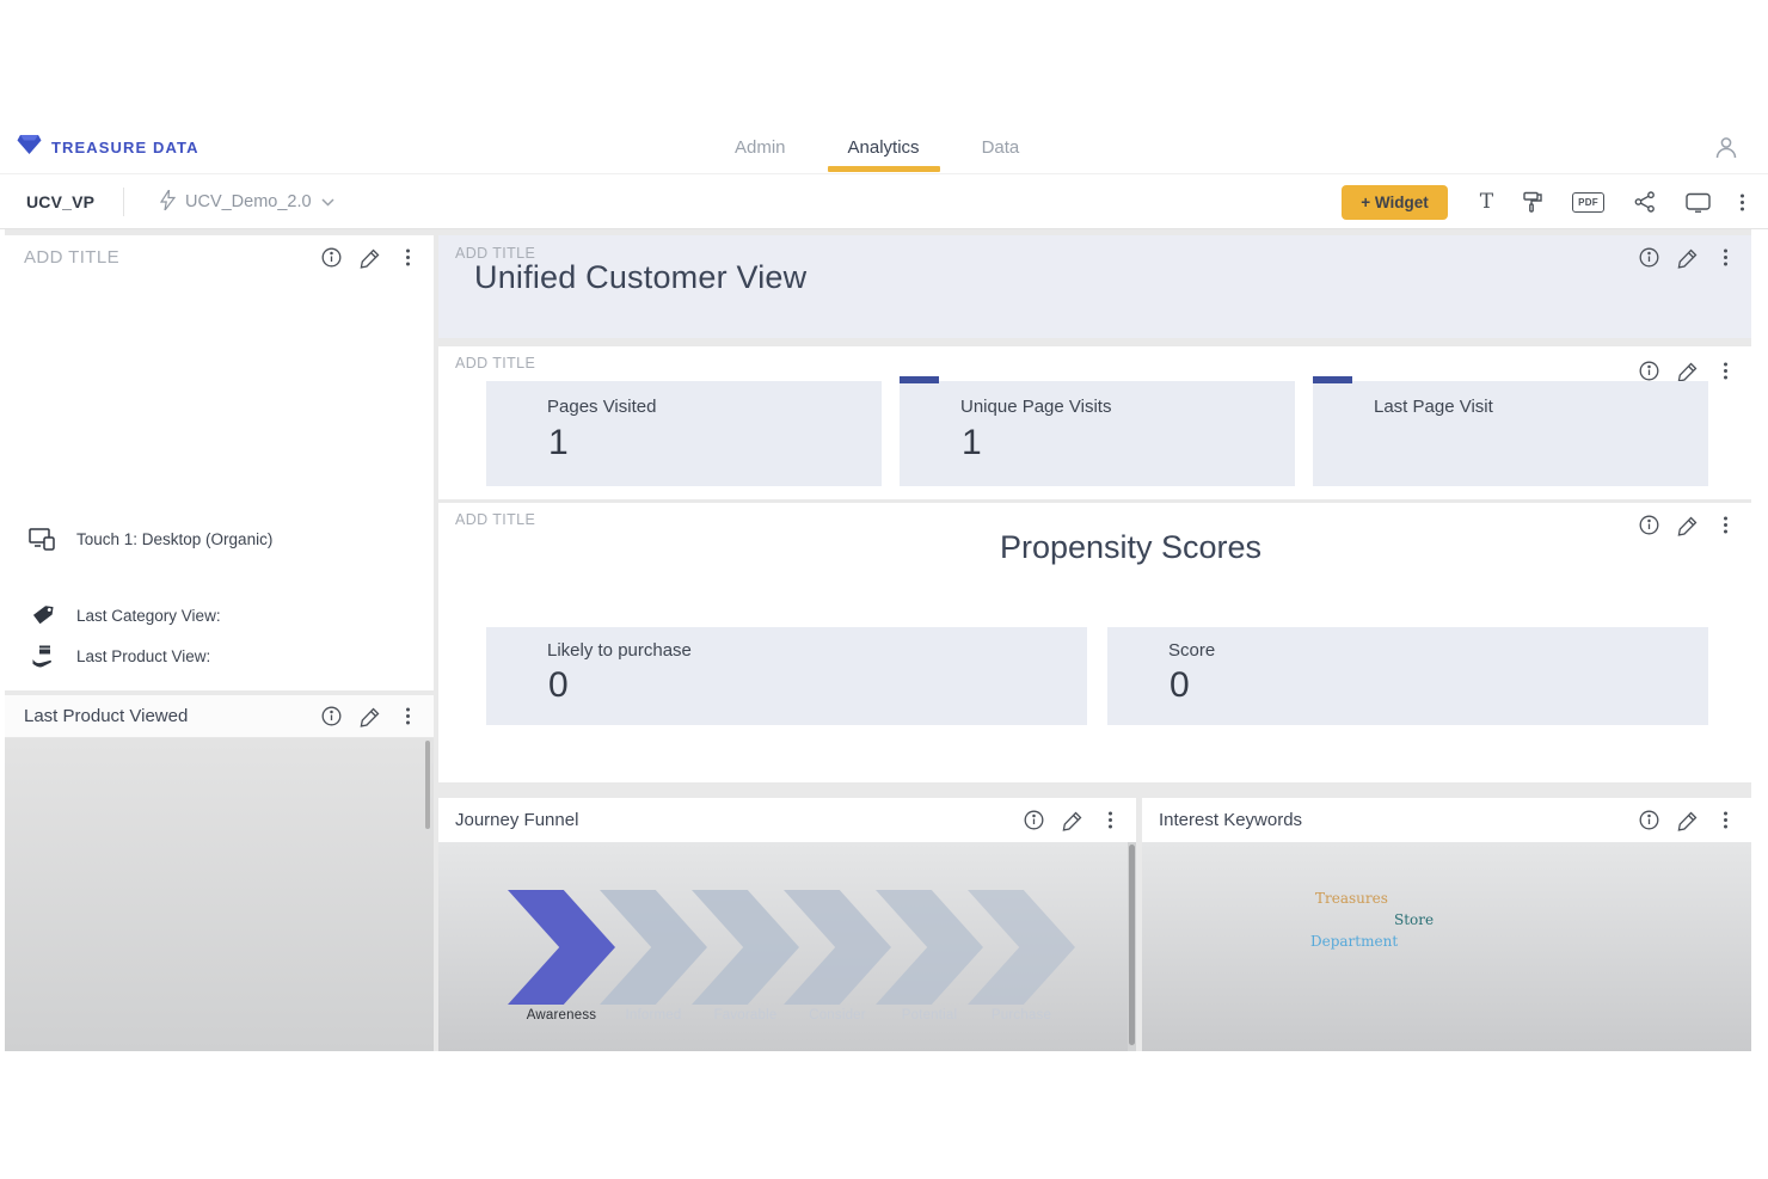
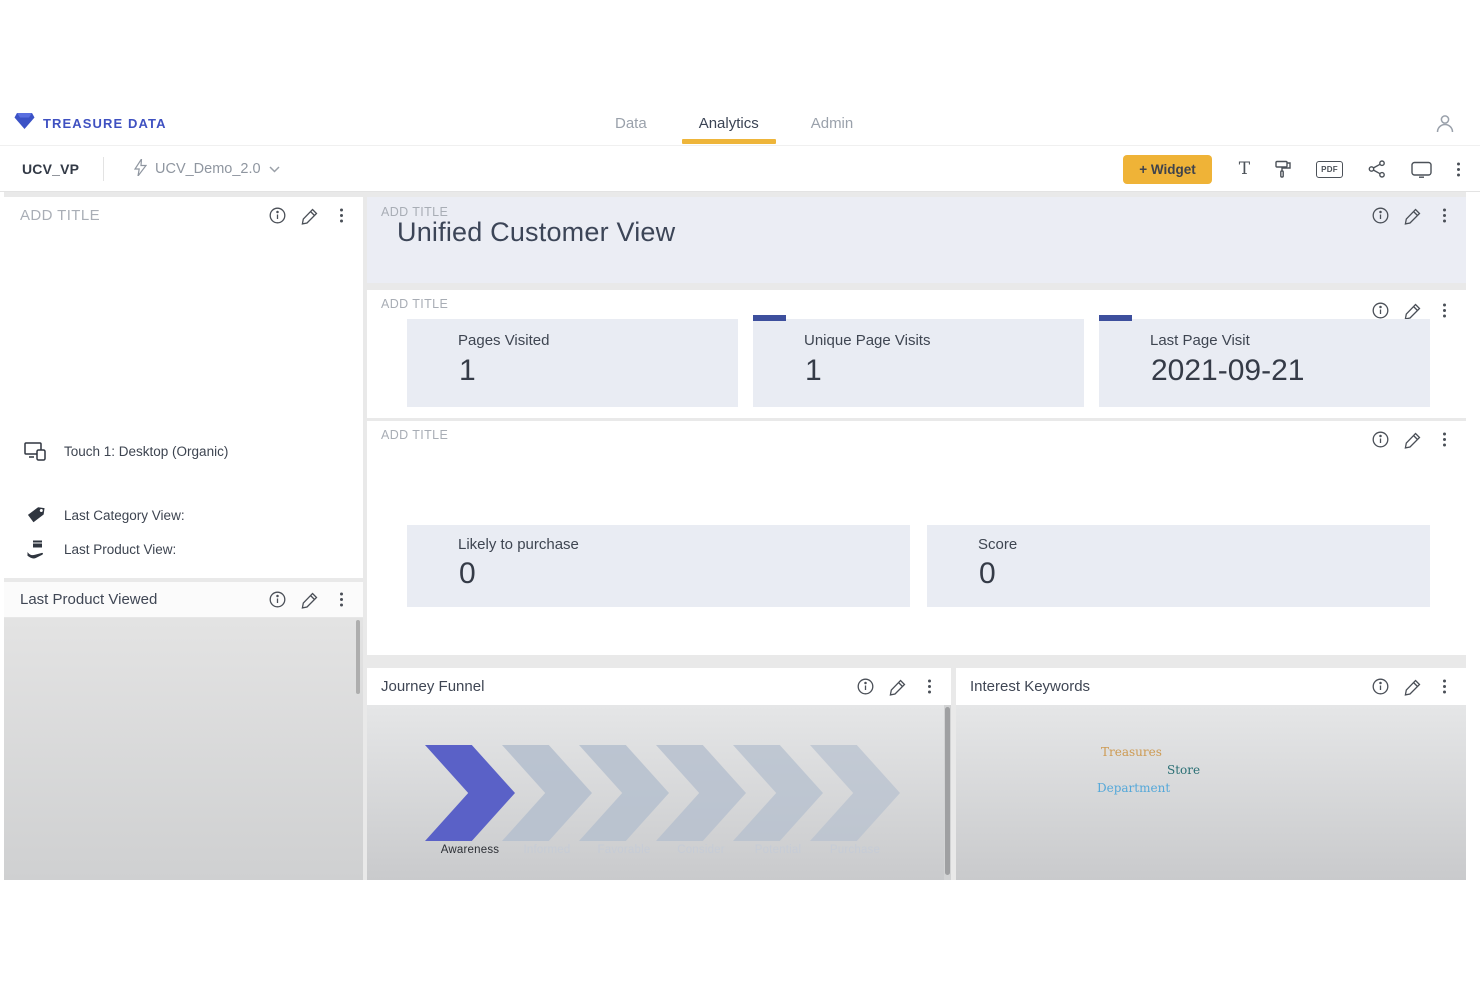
  TREASURE DATA
- Admin
+ Data
  Analytics
- Data
+ Admin
  UCV_VP
  UCV_Demo_2.0
  + Widget
  T
  PDF
  ADD TITLE
  Touch 1: Desktop (Organic)
  Last Category View:
  Last Product View:
  Last Product Viewed
  ADD TITLE
  Unified Customer View
  ADD TITLE
  Pages Visited
  1
  Unique Page Visits
  1
  Last Page Visit
+ 2021-09-21
  ADD TITLE
- Propensity Scores
  Likely to purchase
  0
  Score
  0
  Journey Funnel
  Awareness
  Interest Keywords
  Treasures
  Store
  Department
